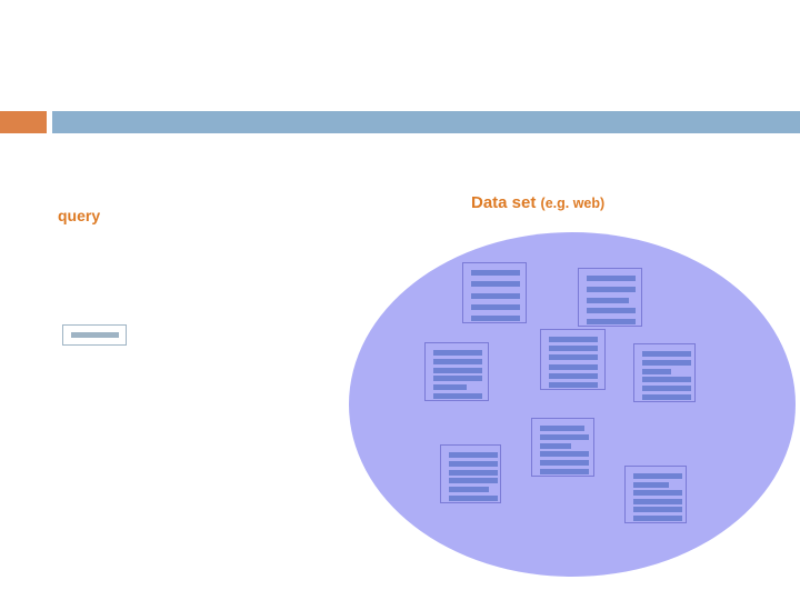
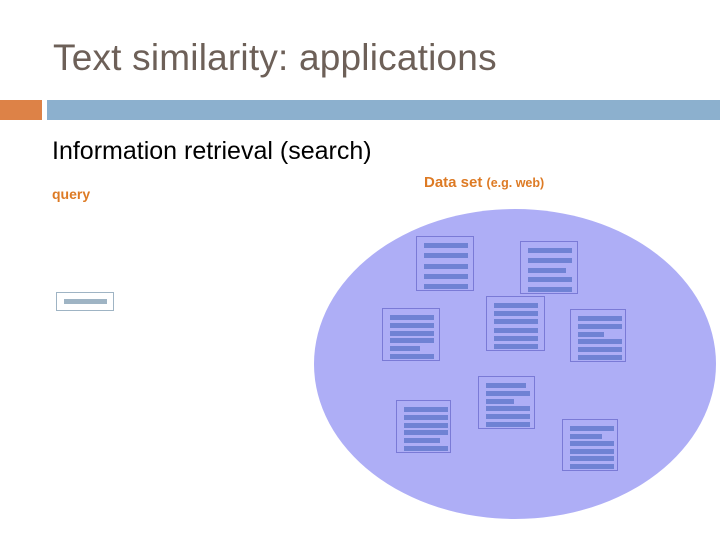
+ Text similarity: applications
+ Information retrieval (search)
  query
  Data set (e.g. web)
